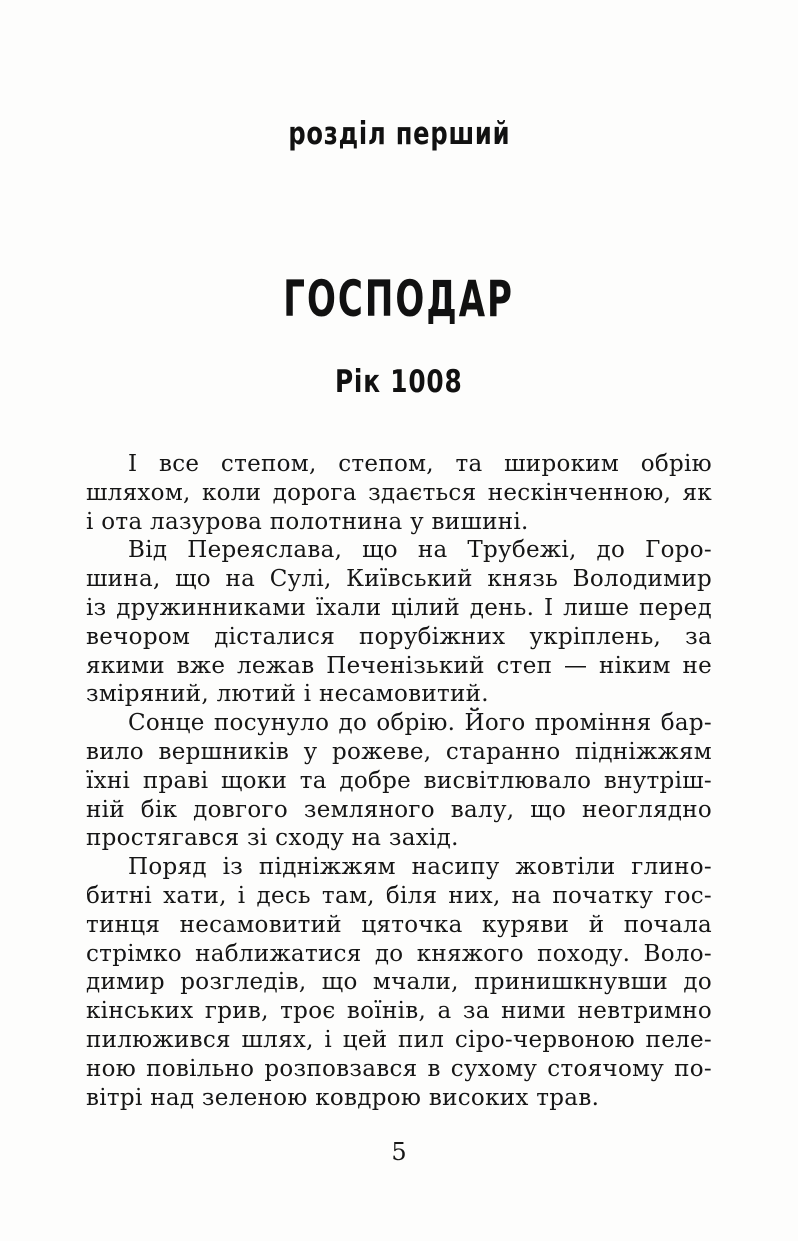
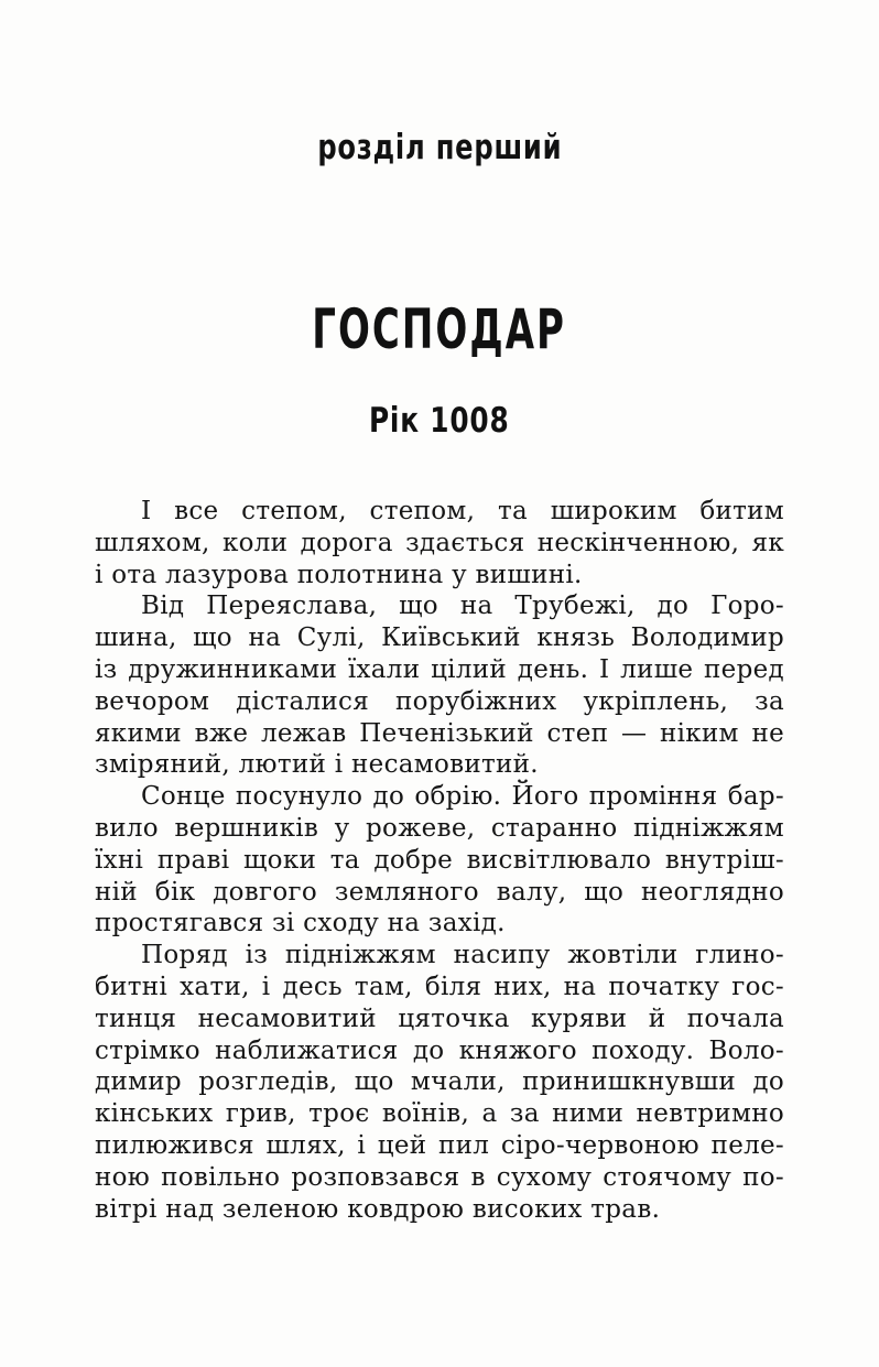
  розділ перший
  ГОСПОДАР
  Рік 1008
- І все степом, степом, та широким обрію
+ І все степом, степом, та широким битим
  шляхом, коли дорога здається нескінченною, як
  і ота лазурова полотнина у вишині.
  Від Переяслава, що на Трубежі, до Горо-
  шина, що на Сулі, Київський князь Володимир
  із дружинниками їхали цілий день. І лише перед
  вечором дісталися порубіжних укріплень, за
  якими вже лежав Печенізький степ — ніким не
  зміряний, лютий і несамовитий.
  Сонце посунуло до обрію. Його проміння бар-
  вило вершників у рожеве, старанно підніжжям
  їхні праві щоки та добре висвітлювало внутріш-
  ній бік довгого земляного валу, що неоглядно
  простягався зі сходу на захід.
  Поряд із підніжжям насипу жовтіли глино-
  битні хати, і десь там, біля них, на початку гос-
  тинця несамовитий цяточка куряви й почала
  стрімко наближатися до княжого походу. Воло-
  димир розгледів, що мчали, принишкнувши до
  кінських грив, троє воїнів, а за ними невтримно
  пилюжився шлях, і цей пил сіро-червоною пеле-
  ною повільно розповзався в сухому стоячому по-
  вітрі над зеленою ковдрою високих трав.
- 5
